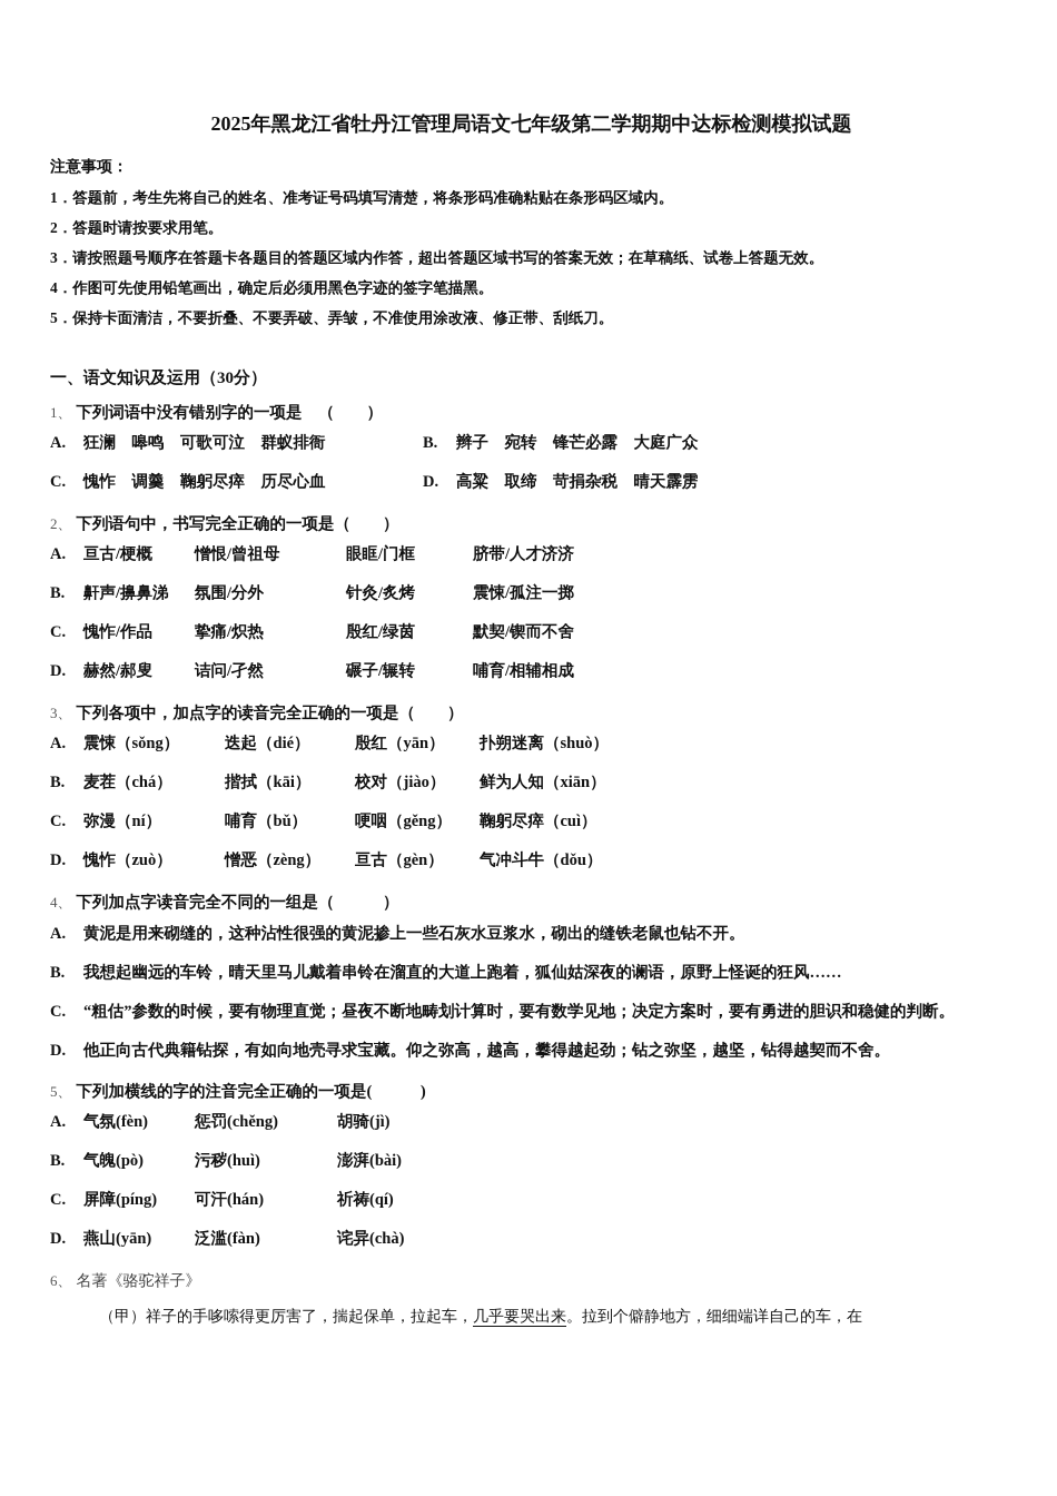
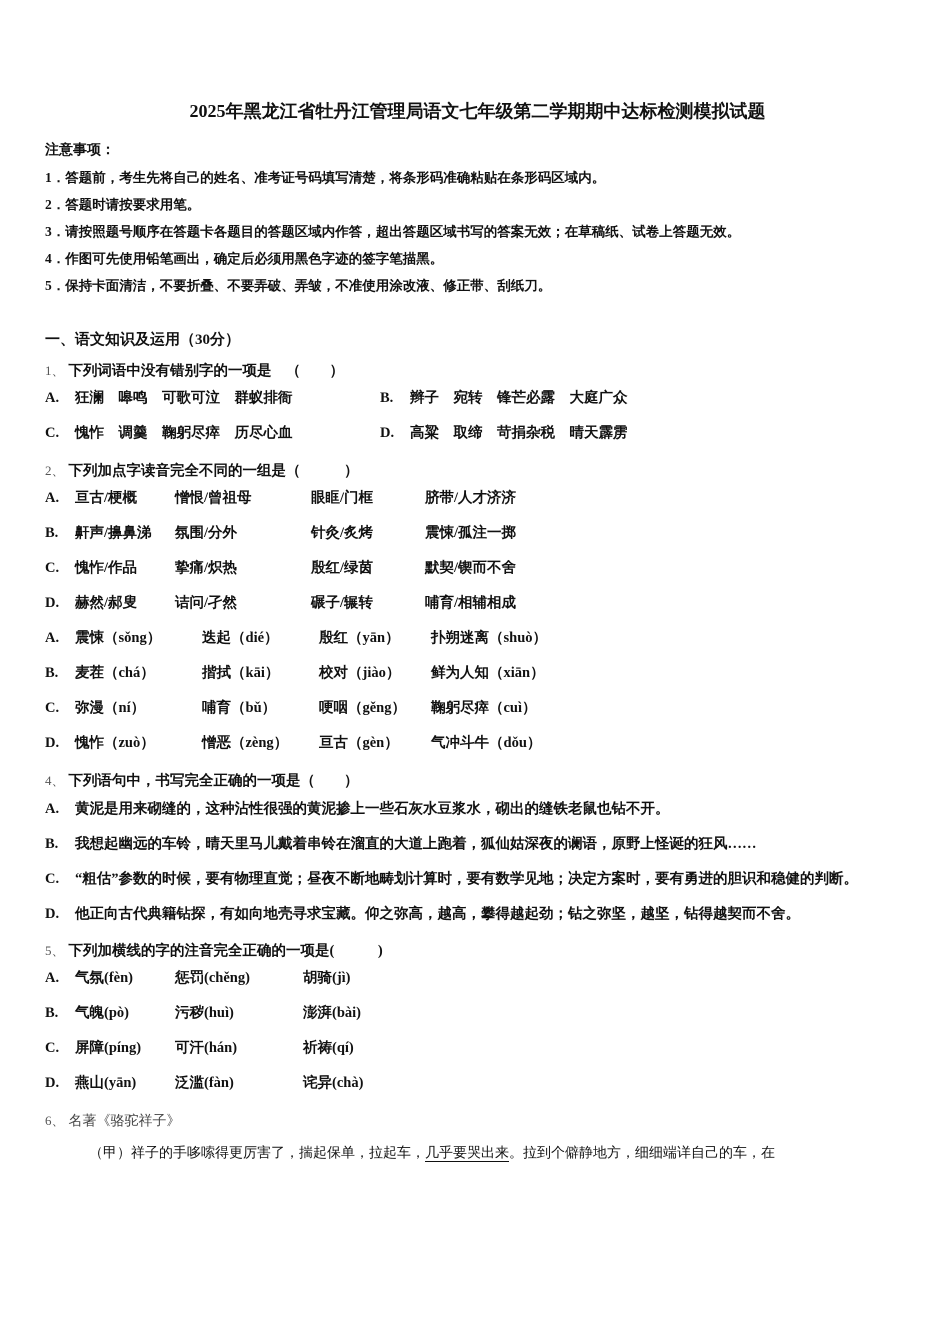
  2025年黑龙江省牡丹江管理局语文七年级第二学期期中达标检测模拟试题
  注意事项：
  1．答题前，考生先将自己的姓名、准考证号码填写清楚，将条形码准确粘贴在条形码区域内。
  2．答题时请按要求用笔。
  3．请按照题号顺序在答题卡各题目的答题区域内作答，超出答题区域书写的答案无效；在草稿纸、试卷上答题无效。
  4．作图可先使用铅笔画出，确定后必须用黑色字迹的签字笔描黑。
  5．保持卡面清洁，不要折叠、不要弄破、弄皱，不准使用涂改液、修正带、刮纸刀。
  一、语文知识及运用（30分）
  1、 下列词语中没有错别字的一项是 （ ）
  A.
  狂澜 嗥鸣 可歌可泣 群蚁排衙
  B.
  辫子 宛转 锋芒必露 大庭广众
  C.
  愧怍 调羹 鞠躬尽瘁 历尽心血
  D.
  高粱 取缔 苛捐杂税 晴天霹雳
- 2、 下列语句中，书写完全正确的一项是（ ）
+ 2、 下列加点字读音完全不同的一组是（ ）
  A.
  亘古/梗概
  憎恨/曾祖母
  眼眶/门框
  脐带/人才济济
  B.
  鼾声/擤鼻涕
  氛围/分外
  针灸/炙烤
  震悚/孤注一掷
  C.
  愧怍/作品
  挚痛/炽热
  殷红/绿茵
  默契/锲而不舍
  D.
  赫然/郝叟
  诘问/孑然
  碾子/辗转
  哺育/相辅相成
- 3、 下列各项中，加点字的读音完全正确的一项是（ ）
  A.
  震悚（sǒng）
  迭起（dié）
  殷红（yān）
  扑朔迷离（shuò）
  B.
  麦茬（chá）
  揩拭（kāi）
  校对（jiào）
  鲜为人知（xiān）
  C.
  弥漫（ní）
  哺育（bǔ）
  哽咽（gěng）
  鞠躬尽瘁（cuì）
  D.
  愧怍（zuò）
  憎恶（zèng）
  亘古（gèn）
  气冲斗牛（dǒu）
- 4、 下列加点字读音完全不同的一组是（ ）
+ 4、 下列语句中，书写完全正确的一项是（ ）
  A.
  黄泥是用来砌缝的，这种沾性很强的黄泥掺上一些石灰水豆浆水，砌出的缝铁老鼠也钻不开。
  B.
  我想起幽远的车铃，晴天里马儿戴着串铃在溜直的大道上跑着，狐仙姑深夜的谰语，原野上怪诞的狂风……
  C.
  “粗估”参数的时候，要有物理直觉；昼夜不断地畴划计算时，要有数学见地；决定方案时，要有勇进的胆识和稳健的判断。
  D.
  他正向古代典籍钻探，有如向地壳寻求宝藏。仰之弥高，越高，攀得越起劲；钻之弥坚，越坚，钻得越契而不舍。
  5、 下列加横线的字的注音完全正确的一项是( )
  A.
  气氛(fèn)
  惩罚(chěng)
  胡骑(jì)
  B.
  气魄(pò)
  污秽(huì)
  澎湃(bài)
  C.
  屏障(píng)
  可汗(hán)
  祈祷(qí)
  D.
  燕山(yān)
  泛滥(fàn)
  诧异(chà)
  6、 名著《骆驼祥子》
  （甲）祥子的手哆嗦得更厉害了，揣起保单，拉起车，几乎要哭出来。拉到个僻静地方，细细端详自己的车，在
